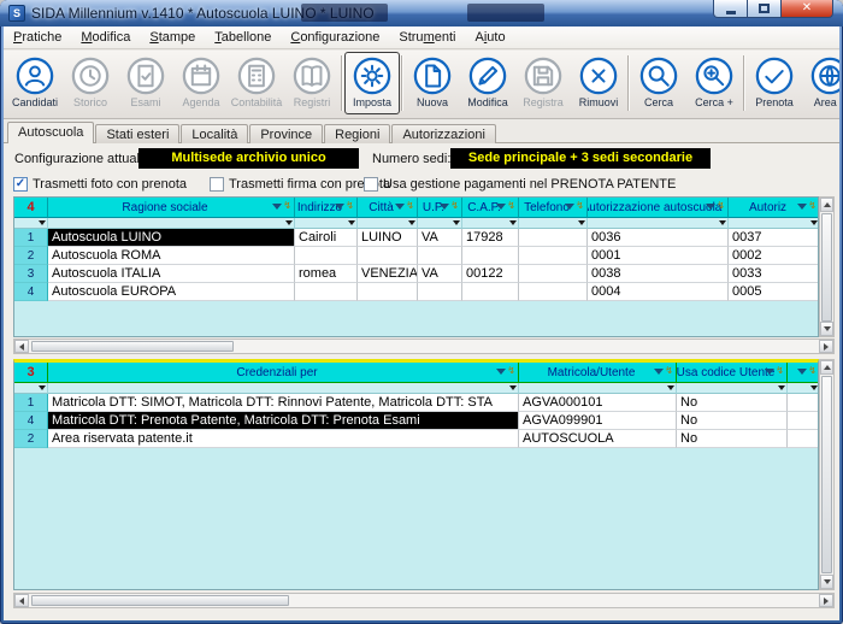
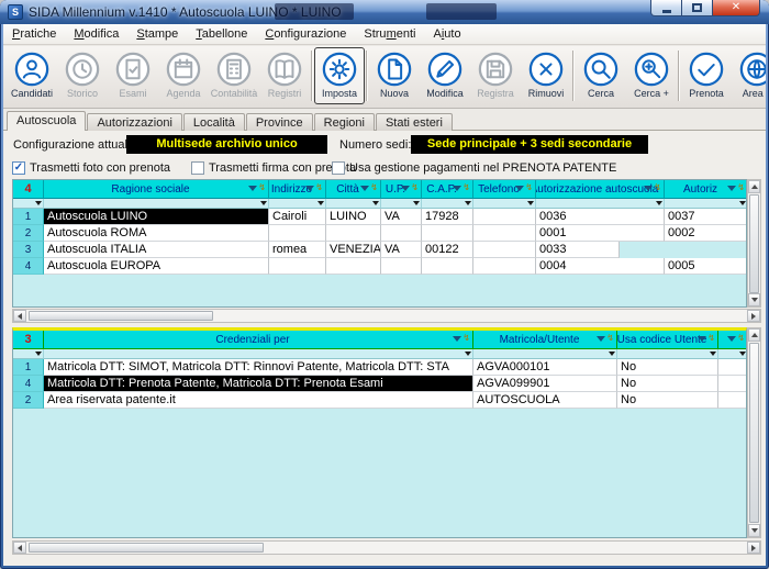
  S
  SIDA Millennium v.1410 * Autoscuola LUINO * LUINO
  ✕
  Pratiche
  Modifica
  Stampe
  Tabellone
  Configurazione
  Strumenti
  Aiuto
  Candidati
  Storico
  Esami
  Agenda
  Contabilità
  Registri
  Imposta
  Nuova
  Modifica
  Registra
  Rimuovi
  Cerca
  Cerca +
  Prenota
  Area
  Autoscuola
- Stati esteri
+ Autorizzazioni
  Località
  Province
  Regioni
- Autorizzazioni
+ Stati esteri
  Configurazione attua
  Multisede archivio unico
  Numero sedi:
  Sede principale + 3 sedi secondarie
  ✓
  Trasmetti foto con prenota
  Trasmetti firma con preta
  Usa gestione pagamenti nel PRENOTA PATENTE
  4
  Ragione sociale
  ↯
  Indirizzo
  ↯
  Città
  ↯
  U.P.
  ↯
  C.A.P.
  ↯
  Telefono
  ↯
  utorizzazione autoscuola
  ↯
  Autoriz
  ↯
  1
  Autoscuola LUINO
  Cairoli
  LUINO
  VA
  17928
  0036
  0037
  2
  Autoscuola ROMA
  0001
  0002
  3
  Autoscuola ITALIA
  romea
  VENEZIA
  VA
  00122
- 0038
  0033
  4
  Autoscuola EUROPA
  0004
  0005
  3
  Credenziali per
  ↯
  Matricola/Utente
  ↯
  Usa codice Utente
  ↯
  ↯
  1
  Matricola DTT: SIMOT, Matricola DTT: Rinnovi Patente, Matricola DTT: STA
  AGVA000101
  No
  4
  Matricola DTT: Prenota Patente, Matricola DTT: Prenota Esami
  AGVA099901
  No
  2
  Area riservata patente.it
  AUTOSCUOLA
  No
